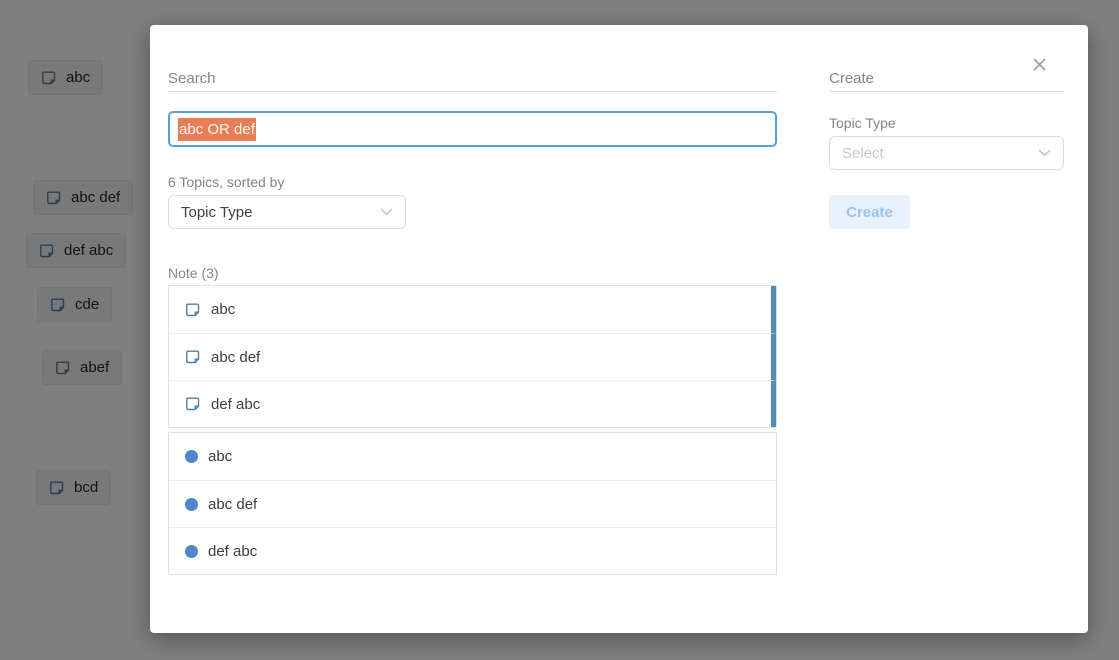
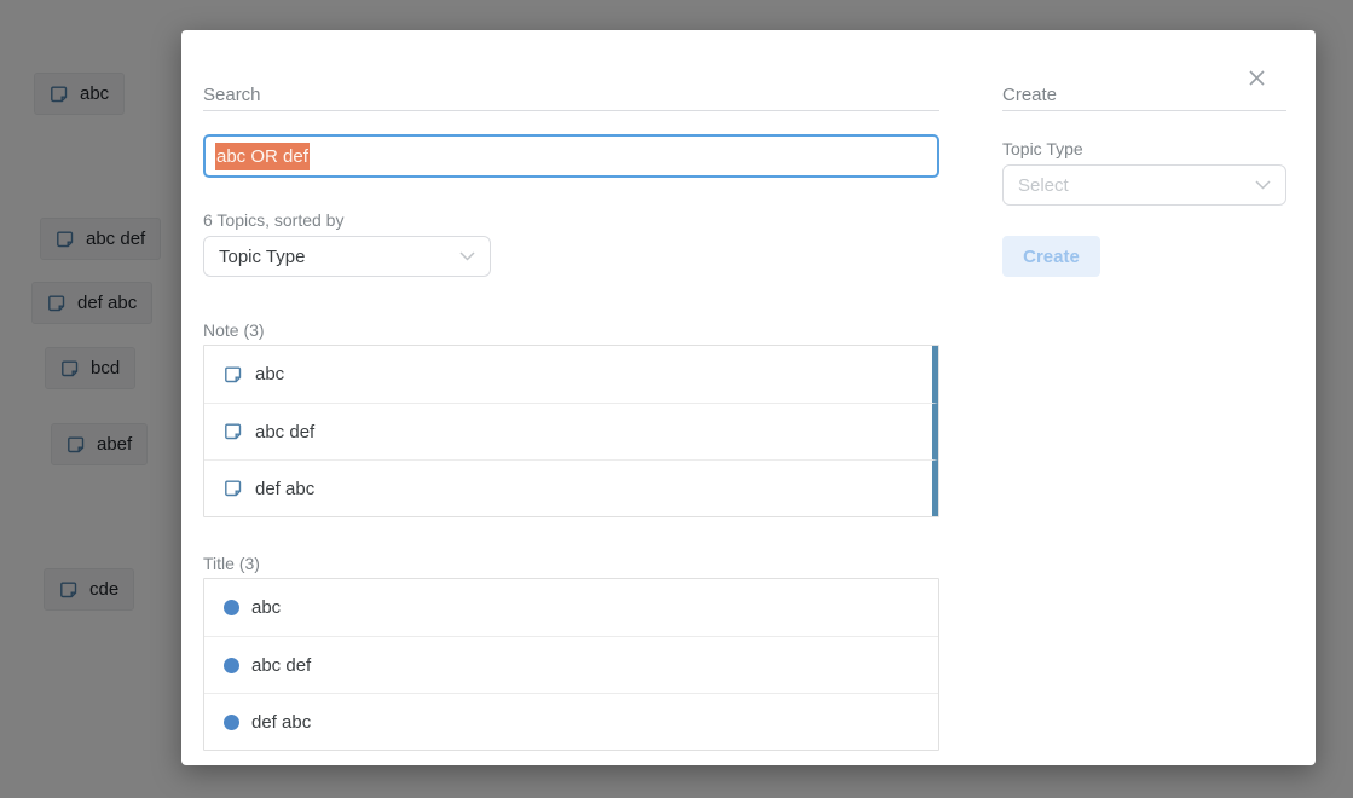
  abc
  abc def
  def abc
- cde
+ bcd
  abef
- bcd
+ cde
  Search
  abc OR def
  6 Topics, sorted by
  Topic Type
  Note (3)
  abc
  abc def
  def abc
+ Title (3)
  abc
  abc def
  def abc
  Create
  Topic Type
  Select
  Create
